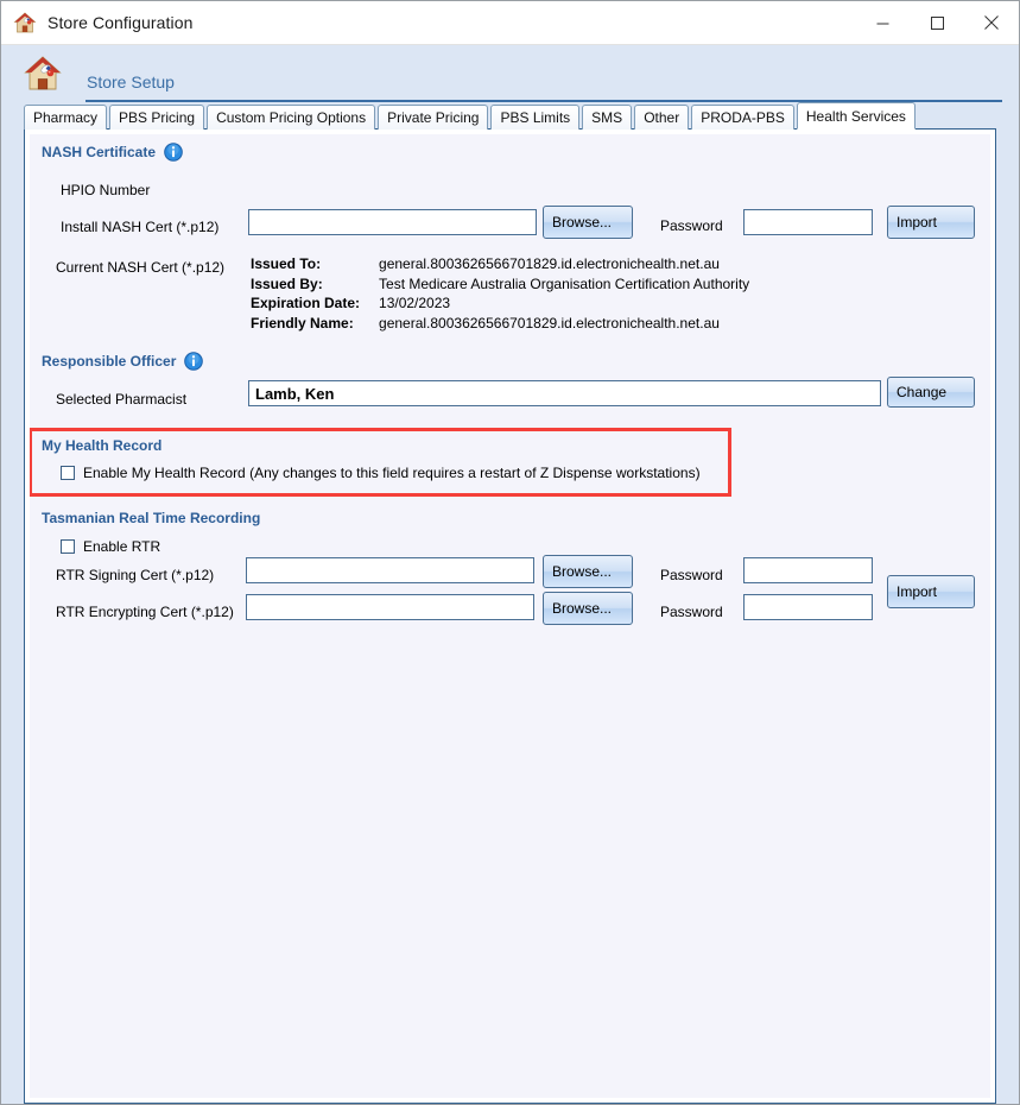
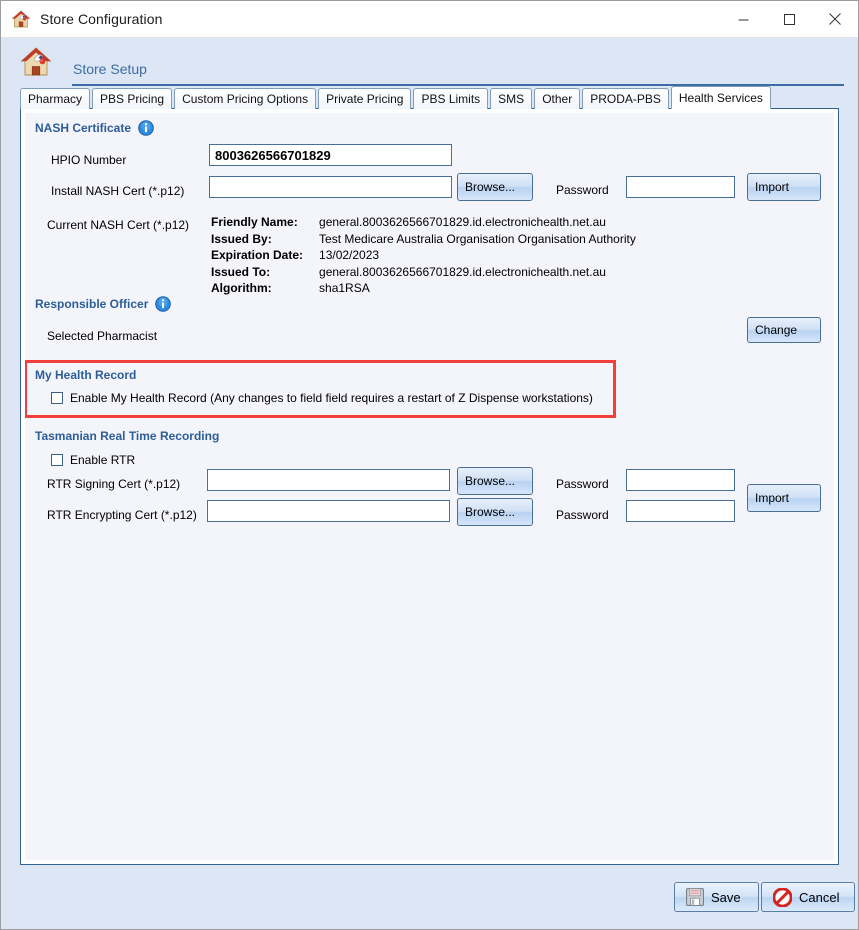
  Store Configuration
  Store Setup
  Pharmacy
  PBS Pricing
  Custom Pricing Options
  Private Pricing
  PBS Limits
  SMS
  Other
  PRODA-PBS
  Health Services
  NASH Certificate
  HPIO Number
+ 8003626566701829
  Install NASH Cert (*.p12)
  Browse...
  Password
  Import
  Current NASH Cert (*.p12)
- Issued To:	general.8003626566701829.id.electronichealth.net.au
+ Friendly Name:	general.8003626566701829.id.electronichealth.net.au
- Issued By:	Test Medicare Australia Organisation Certification Authority
+ Issued By:	Test Medicare Australia Organisation Organisation Authority
  Expiration Date:	13/02/2023
- Friendly Name:	general.8003626566701829.id.electronichealth.net.au
+ Issued To:	general.8003626566701829.id.electronichealth.net.au
+ Algorithm:	sha1RSA
  Responsible Officer
  Selected Pharmacist
- Lamb, Ken
  Change
  My Health Record
- Enable My Health Record (Any changes to this field requires a restart of Z Dispense workstations)
+ Enable My Health Record (Any changes to field field requires a restart of Z Dispense workstations)
  Tasmanian Real Time Recording
  Enable RTR
  RTR Signing Cert (*.p12)
  Browse...
  Password
  RTR Encrypting Cert (*.p12)
  Browse...
  Password
  Import
+ Save
+ Cancel
